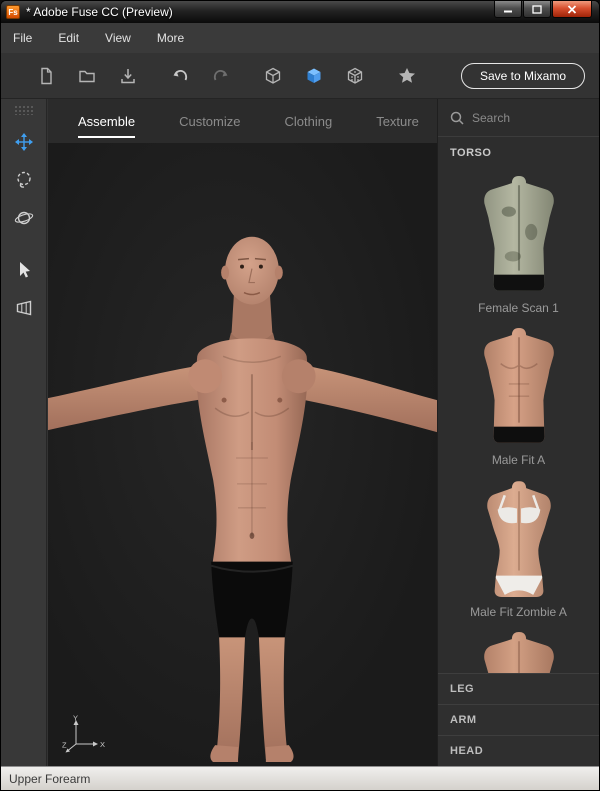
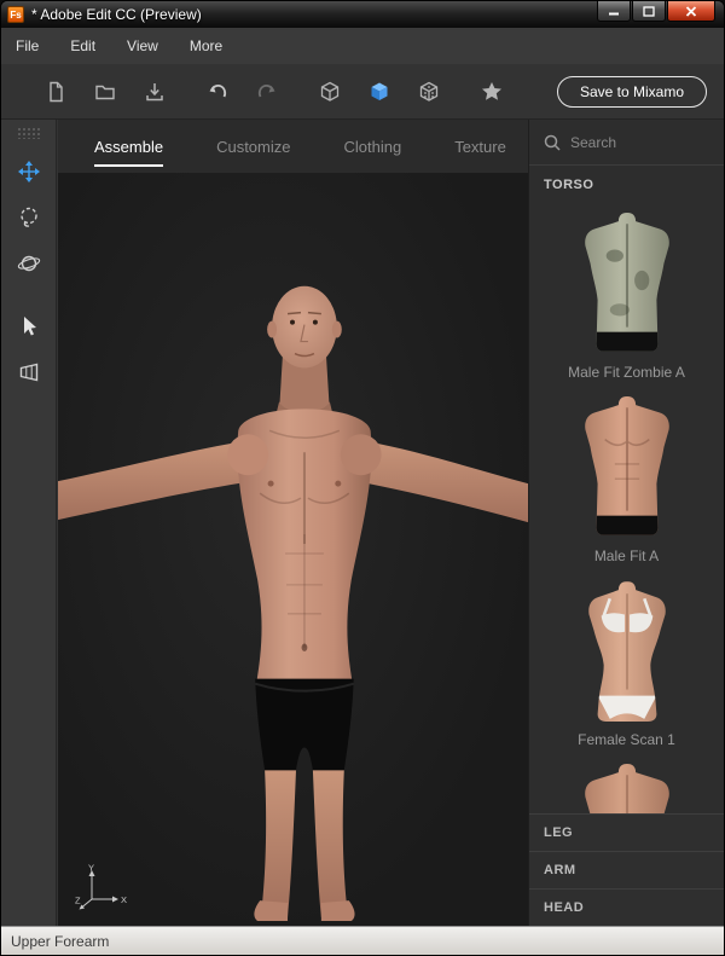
  Fs
- * Adobe Fuse CC (Preview)
+ * Adobe Edit CC (Preview)
  File
  Edit
  View
  More
  Save to Mixamo
  Assemble
  Customize
  Clothing
  Texture
  Y
  X
  Z
  Search
  TORSO
- Female Scan 1
+ Male Fit Zombie A
  Male Fit A
- Male Fit Zombie A
+ Female Scan 1
  LEG
  ARM
  HEAD
  Upper Forearm
